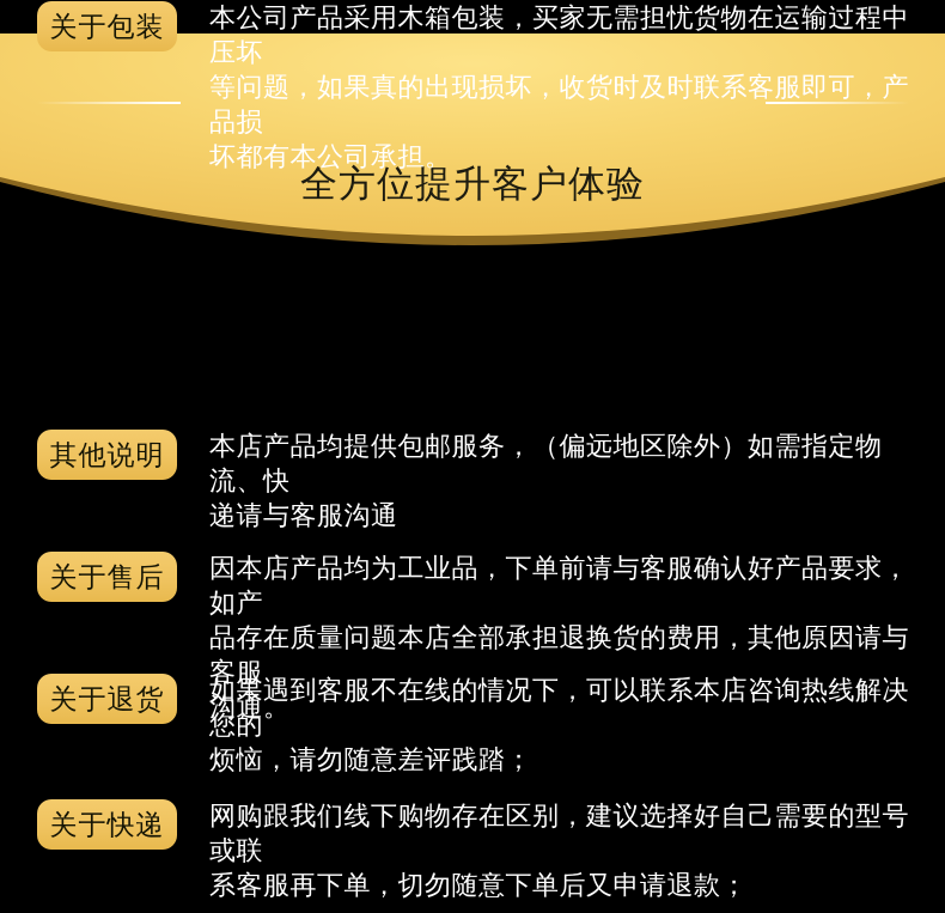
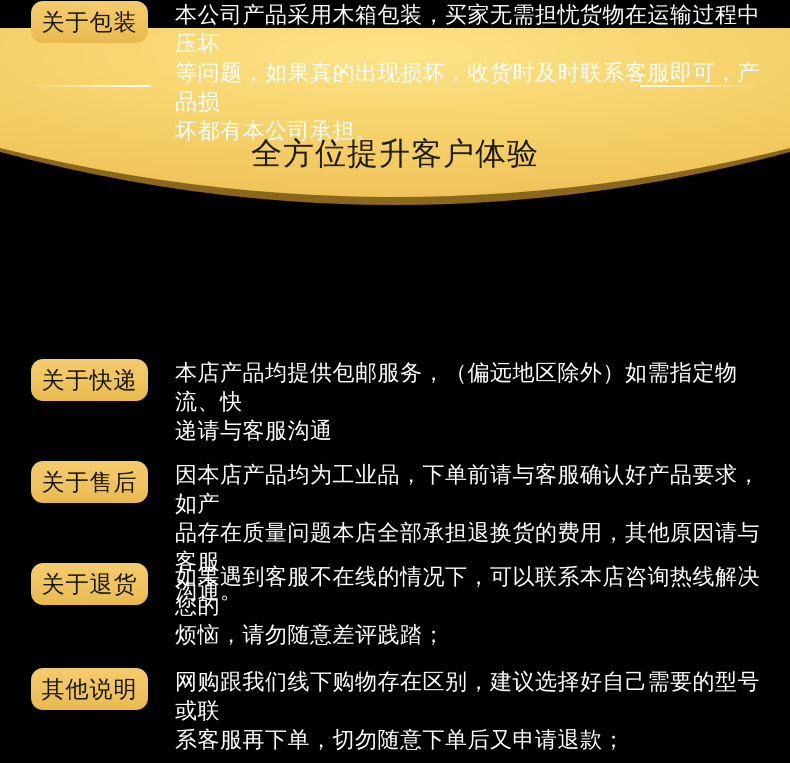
  全方位提升客户体验
- 其他说明
+ 关于快递
  本店产品均提供包邮服务，（偏远地区除外）如需指定物流、快
  递请与客服沟通
  关于售后
  因本店产品均为工业品，下单前请与客服确认好产品要求，如产
  品存在质量问题本店全部承担退换货的费用，其他原因请与客服
  沟通。
  关于退货
  如果遇到客服不在线的情况下，可以联系本店咨询热线解决您的
  烦恼，请勿随意差评践踏；
- 关于快递
+ 其他说明
  网购跟我们线下购物存在区别，建议选择好自己需要的型号或联
  系客服再下单，切勿随意下单后又申请退款；
  关于包装
  本公司产品采用木箱包装，买家无需担忧货物在运输过程中压坏
  等问题，如果真的出现损坏，收货时及时联系客服即可，产品损
  坏都有本公司承担。
